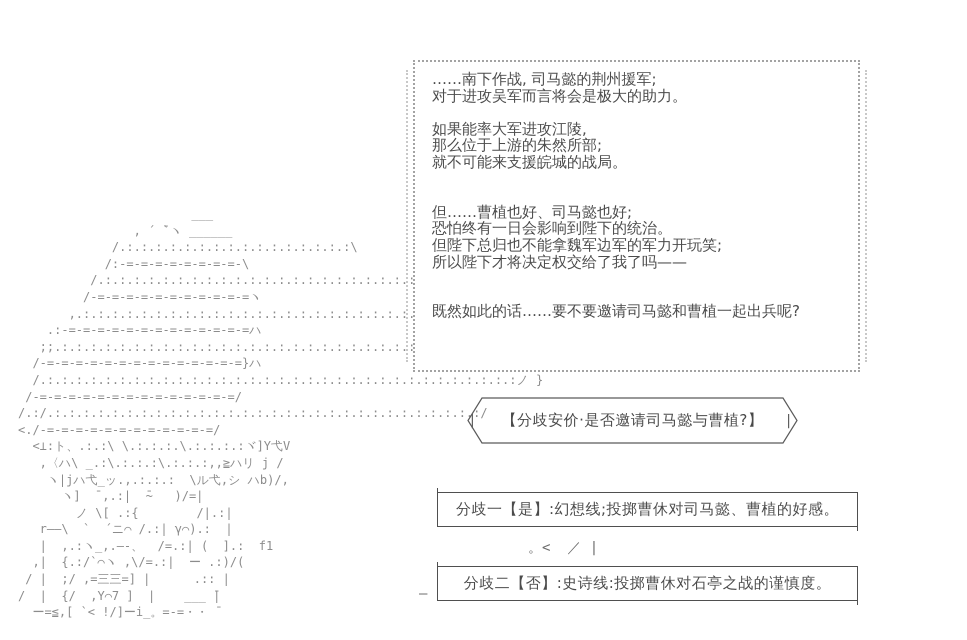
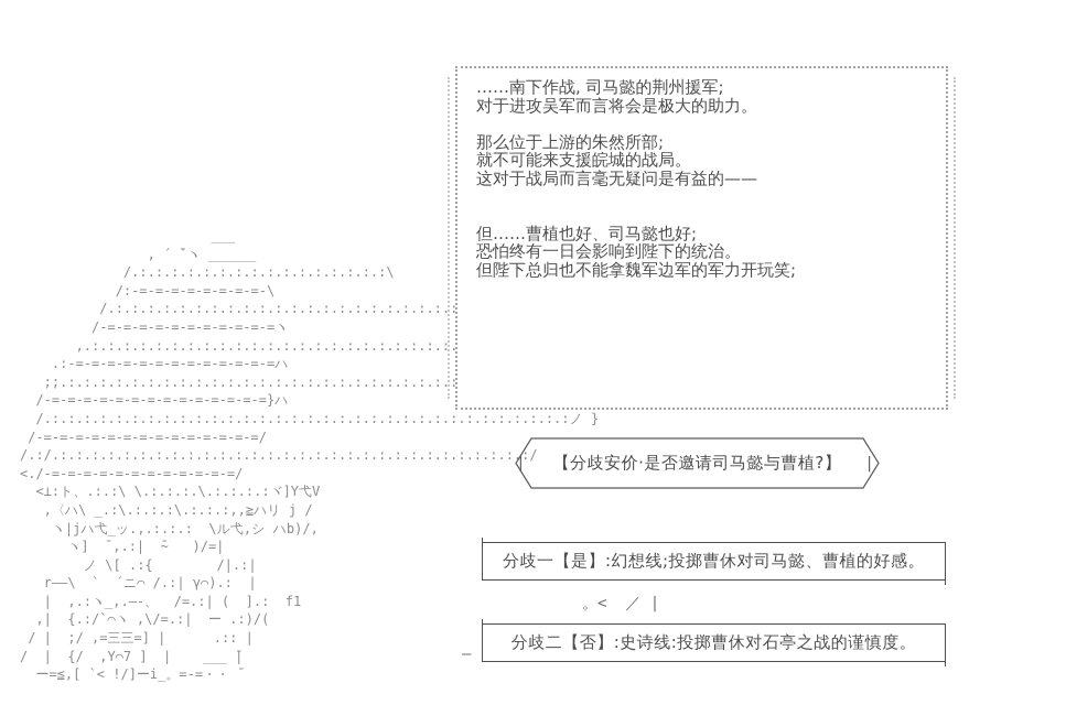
  ___
  , ´ ̄`ヽ ______
  /.:.:.:.:.:.:.:.:.:.:.:.:.:.:.:.:\
  /:‐=‐=‐=‐=‐=‐=‐=‐=‐\
  /.:.:.:.:.:.:.:.:.:.:.:.:.:.:.:.:.:.:.:.:.:.:
  /‐=‐=‐=‐=‐=‐=‐=‐=‐=‐=‐=ヽ
  ,.:.:.:.:.:.:.:.:.:.:.:.:.:.:.:.:.:.:.:.:.:.:.:.
  .:‐=‐=‐=‐=‐=‐=‐=‐=‐=‐=‐=‐=‐=ハ
  ;;.:.:.:.:.:.:.:.:.:.:.:.:.:.:.:.:.:.:.:.:.:.:.:.:.:
  /‐=‐=‐=‐=‐=‐=‐=‐=‐=‐=‐=‐=‐=‐=}ハ
  /.:.:.:.:.:.:.:.:.:.:.:.:.:.:.:.:.:.:.:.:.:.:.:.:.:.:.:.:.:.:.:.:.:ノ }
  /‐=‐=‐=‐=‐=‐=‐=‐=‐=‐=‐=‐=‐=‐=/
  /.:/.:.:.:.:.:.:.:.:.:.:.:.:.:.:.:.:.:.:.:.:.:.:.:.:.:.:.:.:.:.:/
  <./‐=‐=‐=‐=‐=‐=‐=‐=‐=‐=‐=‐=/
  <⊥:ト、.:.:\ \.:.:.:.\.:.:.:.:ヾ]Y弋V
  ,〈ハ\ _.:\.:.:.:\.:.:.:,,≧ハリ j /
  ヽ|jハ弋_ッ.,.:.:.: \ル弋,シ ハb)/,
  ヽ] ̄ ,.:| ̄~ )/=|
  ノ \[ .:{ /|.:|
  r――\ ` ´ニ⌒ /.:| γ⌒).: |
  | ,.:ヽ_,.―-、 /=.:| ( ].: f1
  ,| {.:/`⌒ヽ ,\/=.:| ー .:)/(
  / | ;/ ,=三三=] | .:: |
  / | {/ ,Y⌒7 ] | ___ ̄|
  ー=≦,[ `< !/]ーi_。=-=・・ ̄
  ……南下作战, 司马懿的荆州援军;
  对于进攻吴军而言将会是极大的助力。
- 如果能率大军进攻江陵,
  那么位于上游的朱然所部;
  就不可能来支援皖城的战局。
+ 这对于战局而言毫无疑问是有益的——
  但……曹植也好、司马懿也好;
  恐怕终有一日会影响到陛下的统治。
  但陛下总归也不能拿魏军边军的军力开玩笑;
- 所以陛下才将决定权交给了我了吗——
- 既然如此的话……要不要邀请司马懿和曹植一起出兵呢?
  |
  【分歧安价·是否邀请司马懿与曹植?】
  |
  分歧一【是】:幻想线;投掷曹休对司马懿、曹植的好感。
  。< ／ |
  ―
  分歧二【否】:史诗线:投掷曹休对石亭之战的谨慎度。
